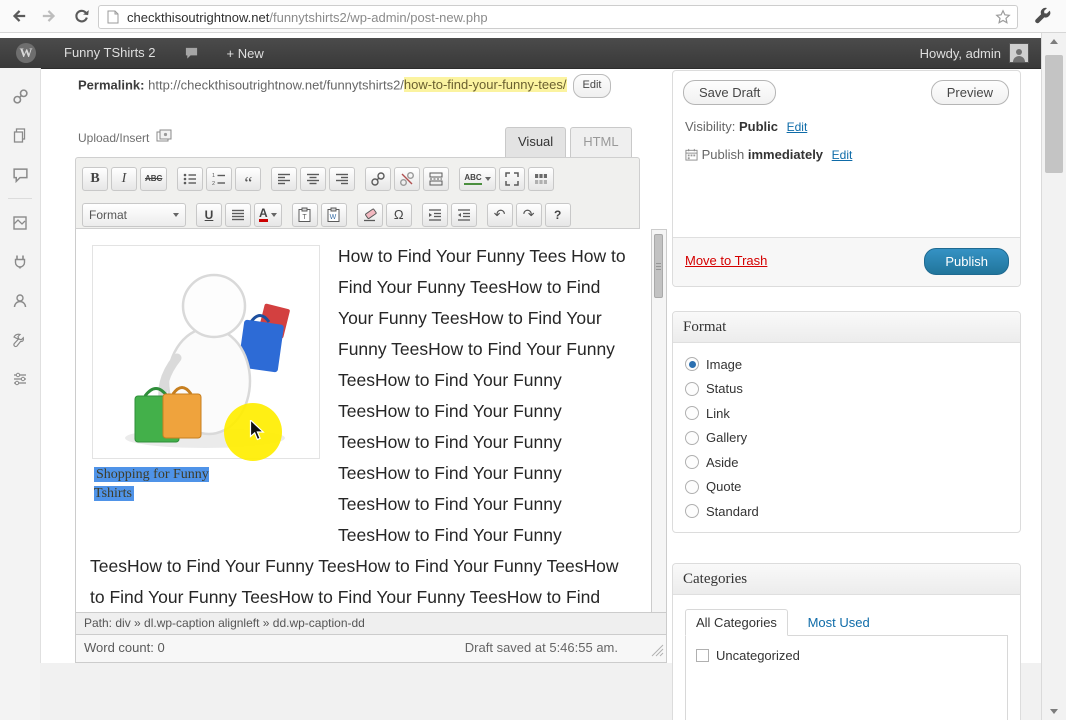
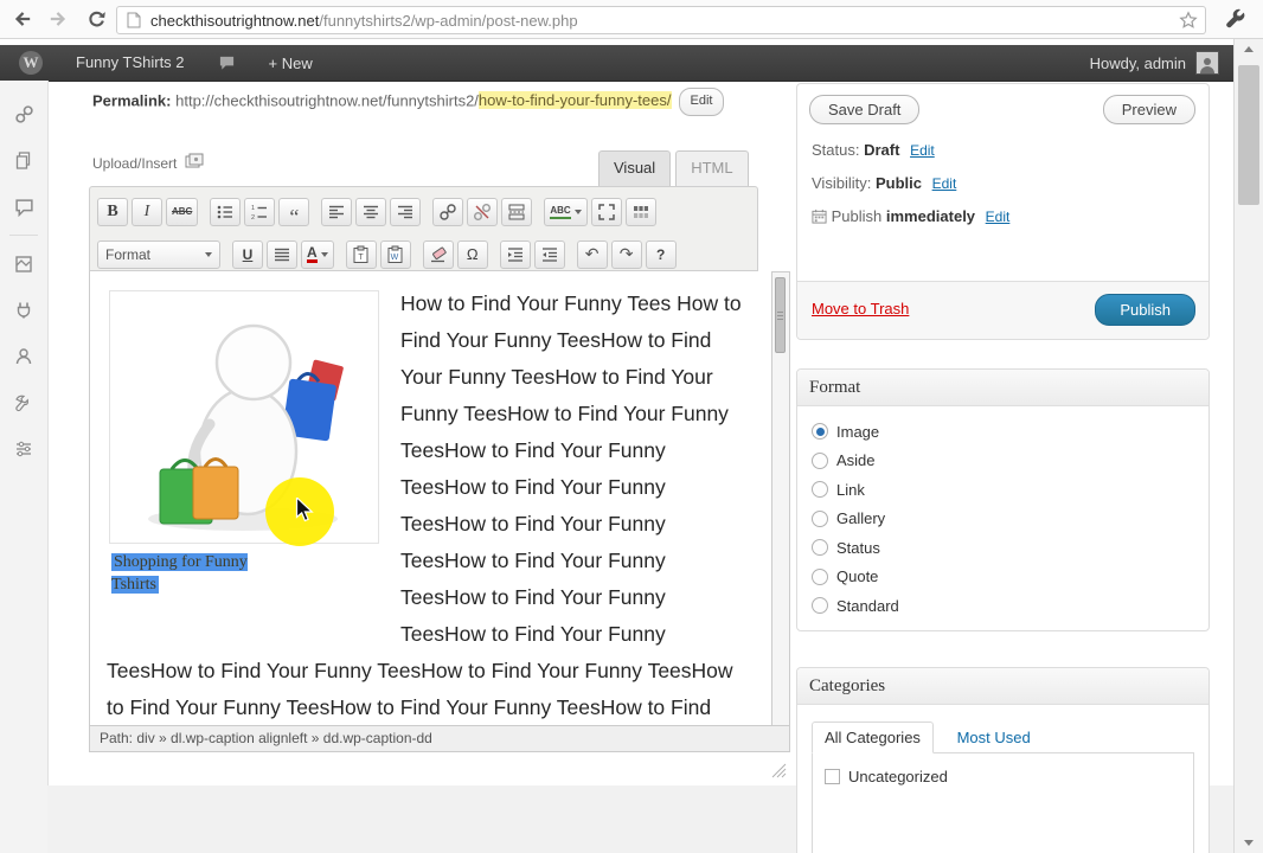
  checkthisoutrightnow.net/funnytshirts2/wp-admin/post-new.php
  W
  Funny TShirts 2
  + New
  Howdy, admin
  Permalink: http://checkthisoutrightnow.net/funnytshirts2/how-to-find-your-funny-tees/ Edit
  Upload/Insert
  Visual
  HTML
  B
  I
  ABC
  “
  ABC
  Format
  U
  A
  Ω
  ↶
  ↷
  ?
  Shopping for Funny Tshirts
  How to Find Your Funny Tees How to Find Your Funny TeesHow to Find Your Funny TeesHow to Find Your Funny TeesHow to Find Your Funny TeesHow to Find Your Funny TeesHow to Find Your Funny TeesHow to Find Your Funny TeesHow to Find Your Funny TeesHow to Find Your Funny TeesHow to Find Your Funny TeesHow to Find Your Funny TeesHow to Find Your Funny TeesHow to Find Your Funny TeesHow to Find Your Funny TeesHow to Find
  Path: div » dl.wp-caption alignleft » dd.wp-caption-dd
- Word count: 0
- Draft saved at 5:46:55 am.
  Save Draft
  Preview
+ Status: Draft Edit
  Visibility: Public Edit
  Publish immediately Edit
  Move to Trash
  Publish
  Format
  Image
- Status
+ Aside
  Link
  Gallery
- Aside
+ Status
  Quote
  Standard
  Categories
  All Categories Most Used
  Uncategorized
